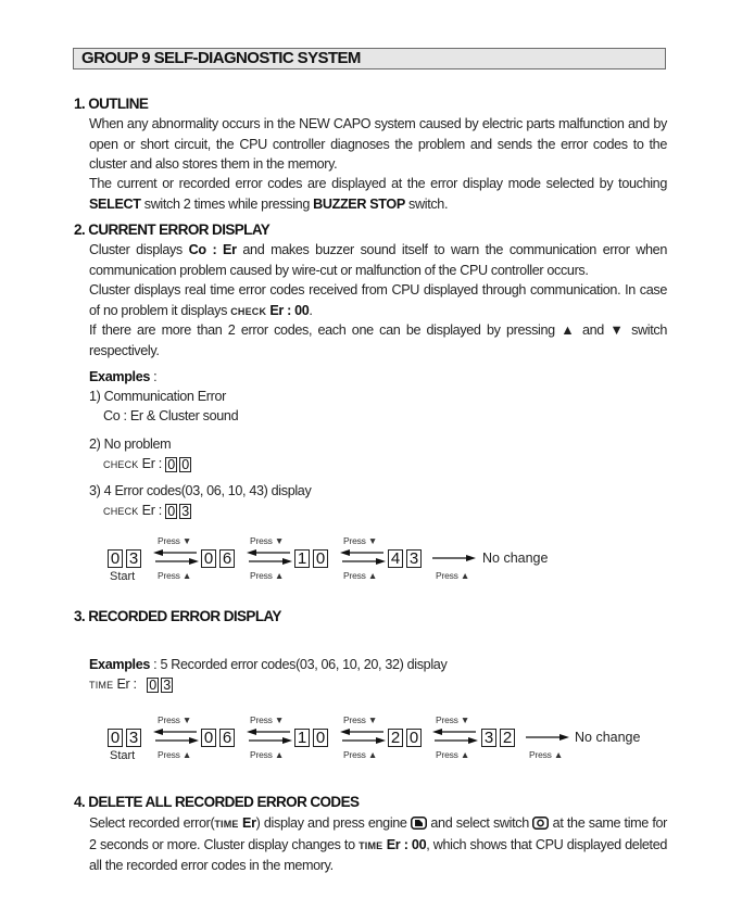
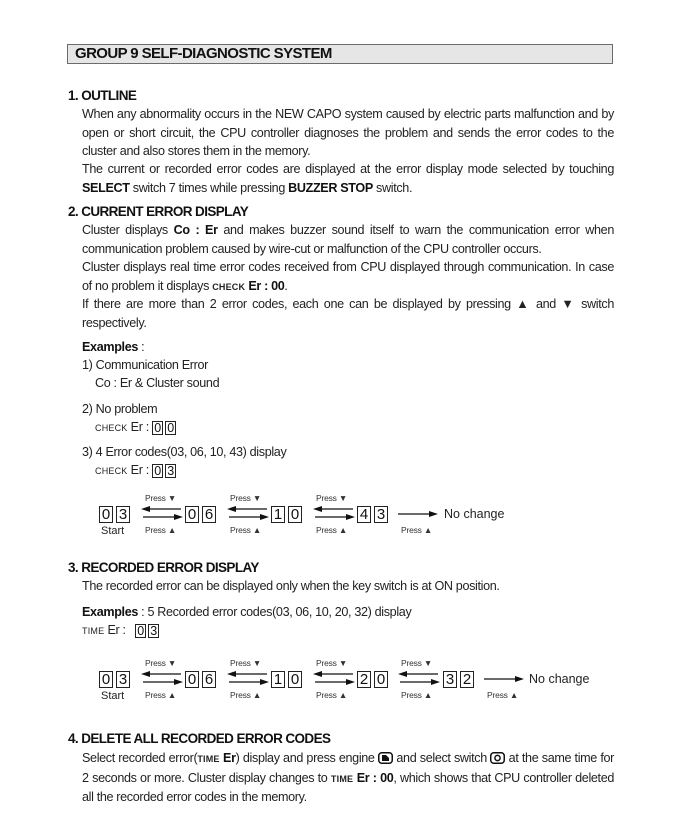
  GROUP 9 SELF-DIAGNOSTIC SYSTEM
  1. OUTLINE
  When any abnormality occurs in the NEW CAPO system caused by electric parts malfunction and by open or short circuit, the CPU controller diagnoses the problem and sends the error codes to the cluster and also stores them in the memory.
- The current or recorded error codes are displayed at the error display mode selected by touching SELECT switch 2 times while pressing BUZZER STOP switch.
+ The current or recorded error codes are displayed at the error display mode selected by touching SELECT switch 7 times while pressing BUZZER STOP switch.
  2. CURRENT ERROR DISPLAY
  Cluster displays Co : Er and makes buzzer sound itself to warn the communication error when communication problem caused by wire-cut or malfunction of the CPU controller occurs.
  Cluster displays real time error codes received from CPU displayed through communication. In case of no problem it displays CHECK Er : 00.
  If there are more than 2 error codes, each one can be displayed by pressing ▲ and ▼ switch respectively.
  Examples :
  1) Communication Error
  Co : Er & Cluster sound
  2) No problem
  CHECK Er : 0 0
  3) 4 Error codes(03, 06, 10, 43) display
  CHECK Er : 0 3
  0 3
  Start
  Press ▼
  Press ▲
  0 6
  Press ▼
  Press ▲
  1 0
  Press ▼
  Press ▲
  4 3
  Press ▲
  No change
  3. RECORDED ERROR DISPLAY
+ The recorded error can be displayed only when the key switch is at ON position.
  Examples : 5 Recorded error codes(03, 06, 10, 20, 32) display
  TIME Er : 0 3
  0 3
  Start
  Press ▼
  Press ▲
  0 6
  Press ▼
  Press ▲
  1 0
  Press ▼
  Press ▲
  2 0
  Press ▼
  Press ▲
  3 2
  Press ▲
  No change
  4. DELETE ALL RECORDED ERROR CODES
- Select recorded error(TIME Er) display and press engine and select switch at the same time for 2 seconds or more. Cluster display changes to TIME Er : 00, which shows that CPU displayed deleted all the recorded error codes in the memory.
+ Select recorded error(TIME Er) display and press engine and select switch at the same time for 2 seconds or more. Cluster display changes to TIME Er : 00, which shows that CPU controller deleted all the recorded error codes in the memory.
